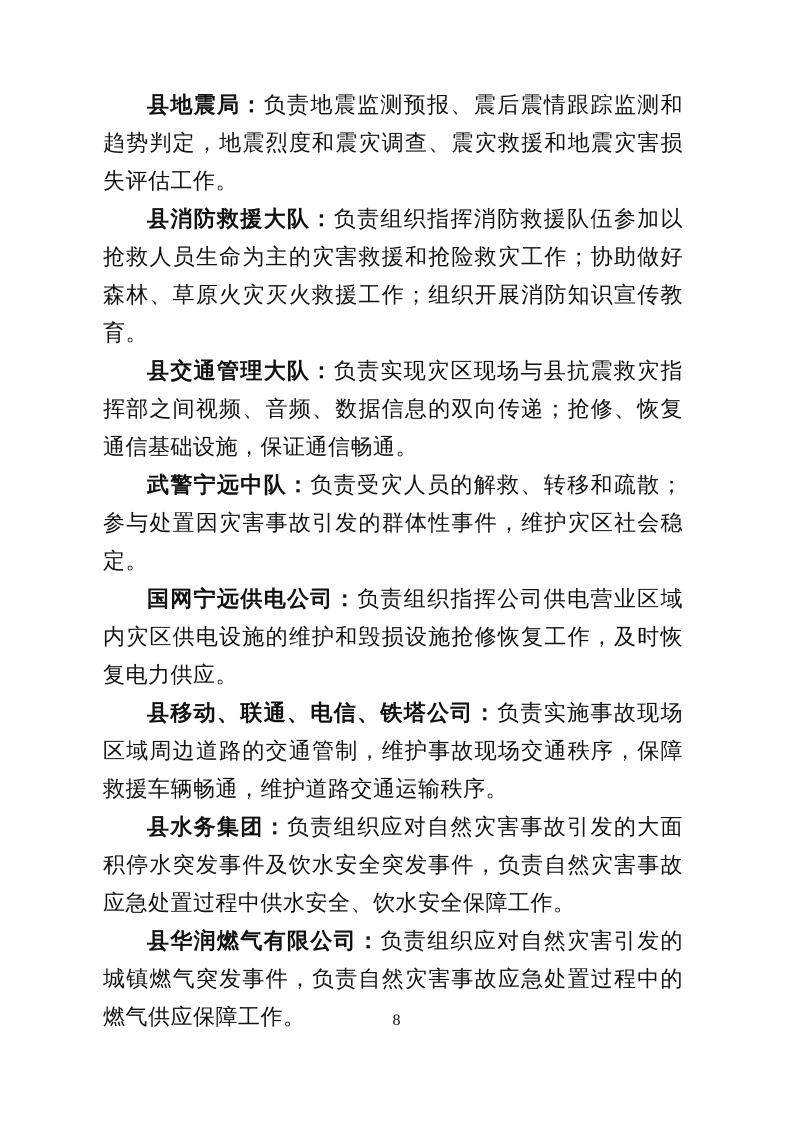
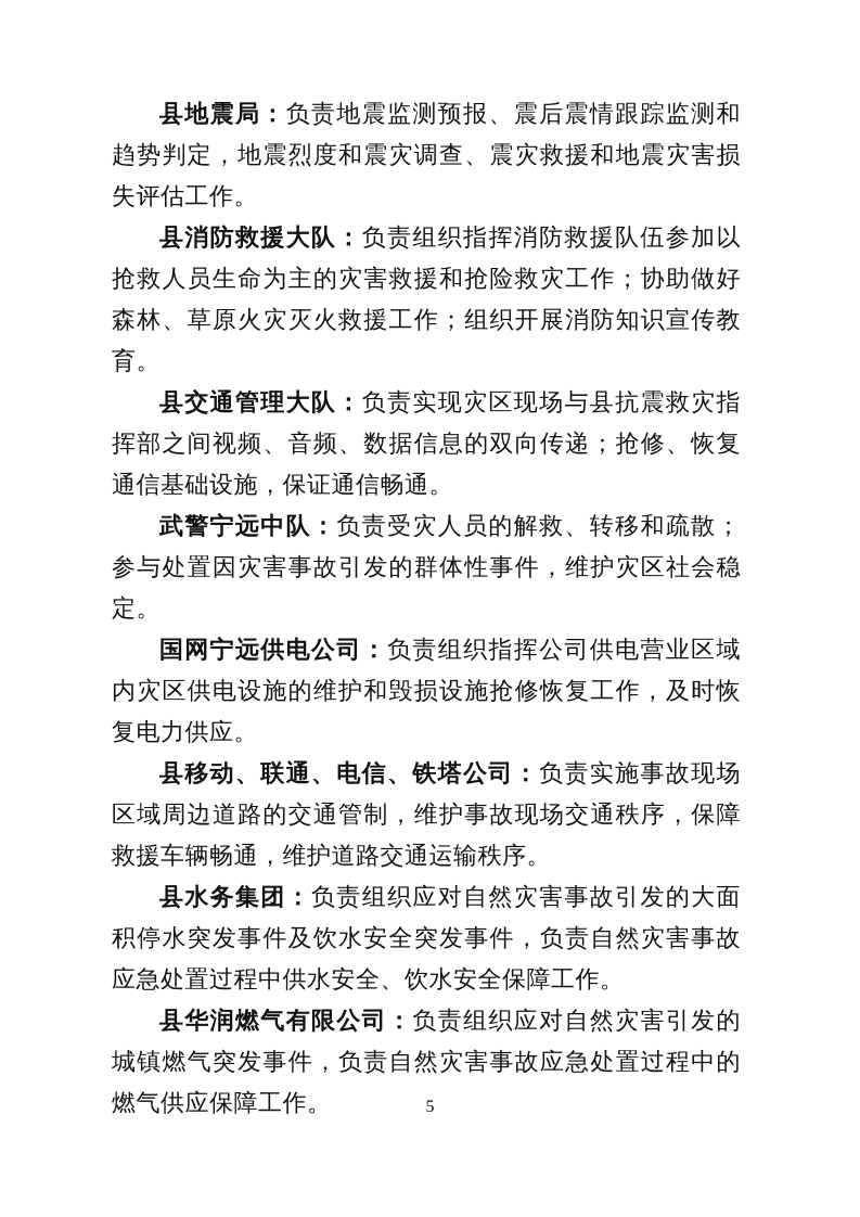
  县地震局：负责地震监测预报、震后震情跟踪监测和趋势判定，地震烈度和震灾调查、震灾救援和地震灾害损失评估工作。
  县消防救援大队：负责组织指挥消防救援队伍参加以抢救人员生命为主的灾害救援和抢险救灾工作；协助做好森林、草原火灾灭火救援工作；组织开展消防知识宣传教育。
  县交通管理大队：负责实现灾区现场与县抗震救灾指挥部之间视频、音频、数据信息的双向传递；抢修、恢复通信基础设施，保证通信畅通。
  武警宁远中队：负责受灾人员的解救、转移和疏散；参与处置因灾害事故引发的群体性事件，维护灾区社会稳定。
  国网宁远供电公司：负责组织指挥公司供电营业区域内灾区供电设施的维护和毁损设施抢修恢复工作，及时恢复电力供应。
  县移动、联通、电信、铁塔公司：负责实施事故现场区域周边道路的交通管制，维护事故现场交通秩序，保障救援车辆畅通，维护道路交通运输秩序。
  县水务集团：负责组织应对自然灾害事故引发的大面积停水突发事件及饮水安全突发事件，负责自然灾害事故应急处置过程中供水安全、饮水安全保障工作。
  县华润燃气有限公司：负责组织应对自然灾害引发的城镇燃气突发事件，负责自然灾害事故应急处置过程中的燃气供应保障工作。
- 8
+ 5
